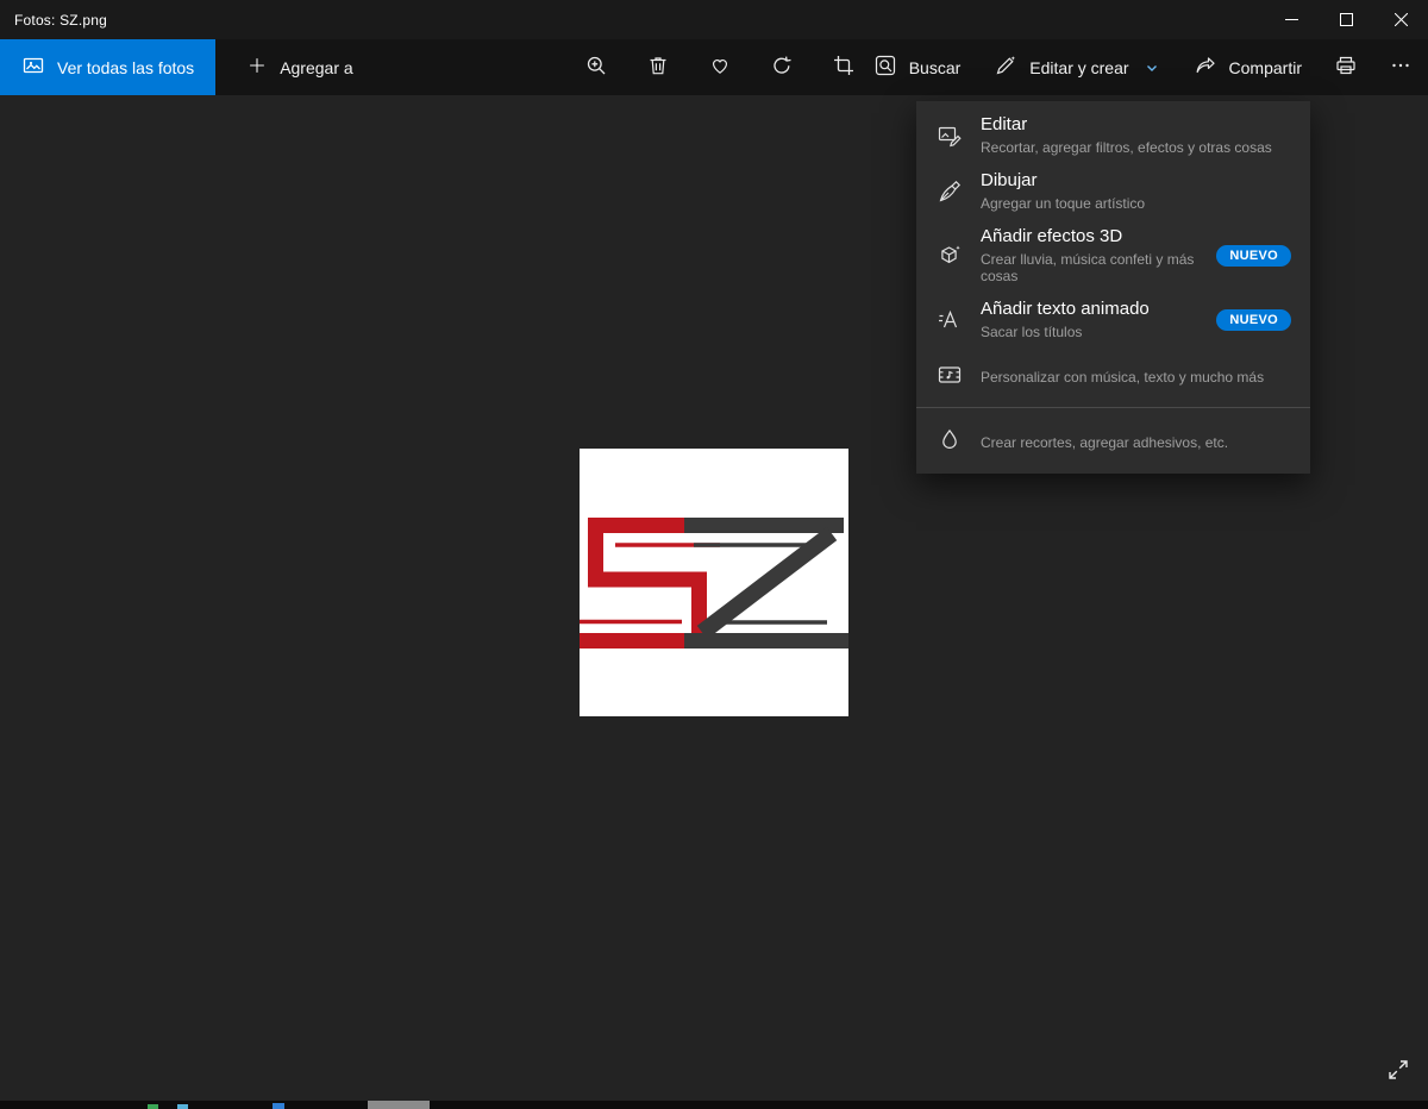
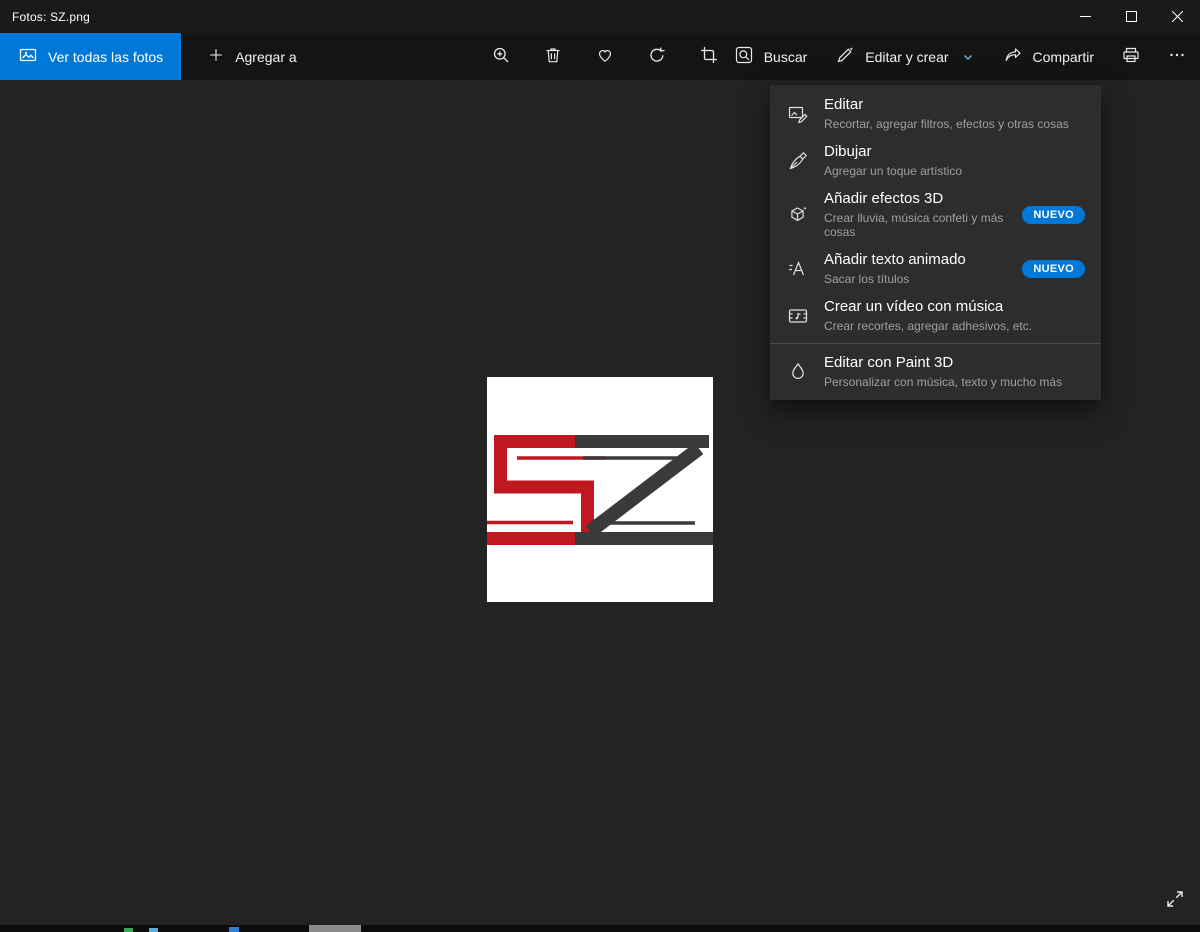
  Fotos: SZ.png
  Ver todas las fotos
  Agregar a
  Buscar
  Editar y crear
  Compartir
  Editar
  Recortar, agregar filtros, efectos y otras cosas
  Dibujar
  Agregar un toque artístico
  Añadir efectos 3D
  Crear lluvia, música confeti y más cosas
  NUEVO
  Añadir texto animado
  Sacar los títulos
  NUEVO
+ Crear un vídeo con música
- Personalizar con música, texto y mucho más
+ Crear recortes, agregar adhesivos, etc.
+ Editar con Paint 3D
- Crear recortes, agregar adhesivos, etc.
+ Personalizar con música, texto y mucho más
